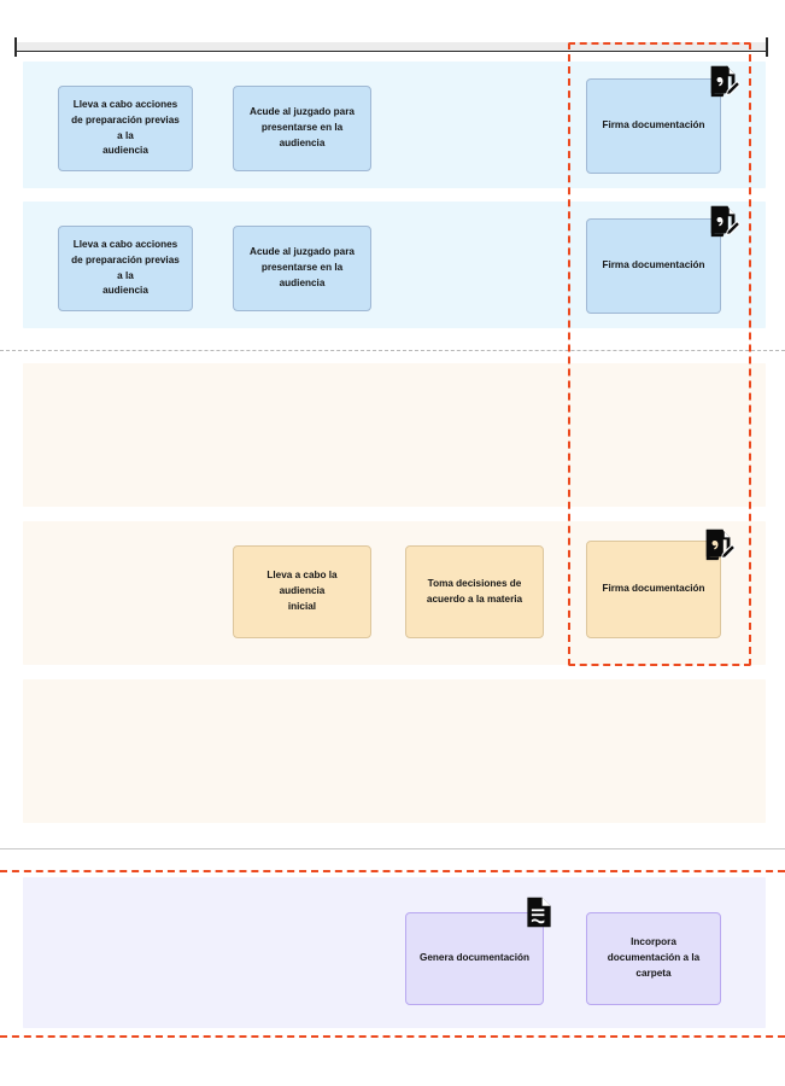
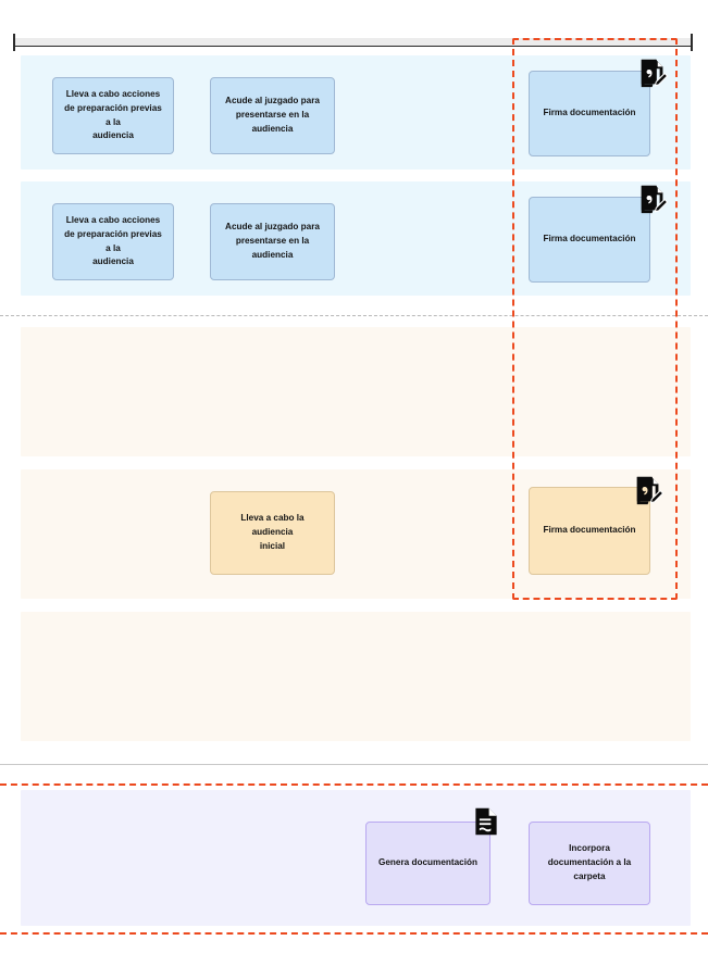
  Lleva a cabo acciones
  de preparación previas a la
  audiencia
  Acude al juzgado para
  presentarse en la
  audiencia
  Firma documentación
  Lleva a cabo acciones
  de preparación previas a la
  audiencia
  Acude al juzgado para
  presentarse en la
  audiencia
  Firma documentación
  Lleva a cabo la
  audiencia
  inicial
- Toma decisiones de
- acuerdo a la materia
  Firma documentación
  Genera documentación
  Incorpora
  documentación a la
  carpeta
